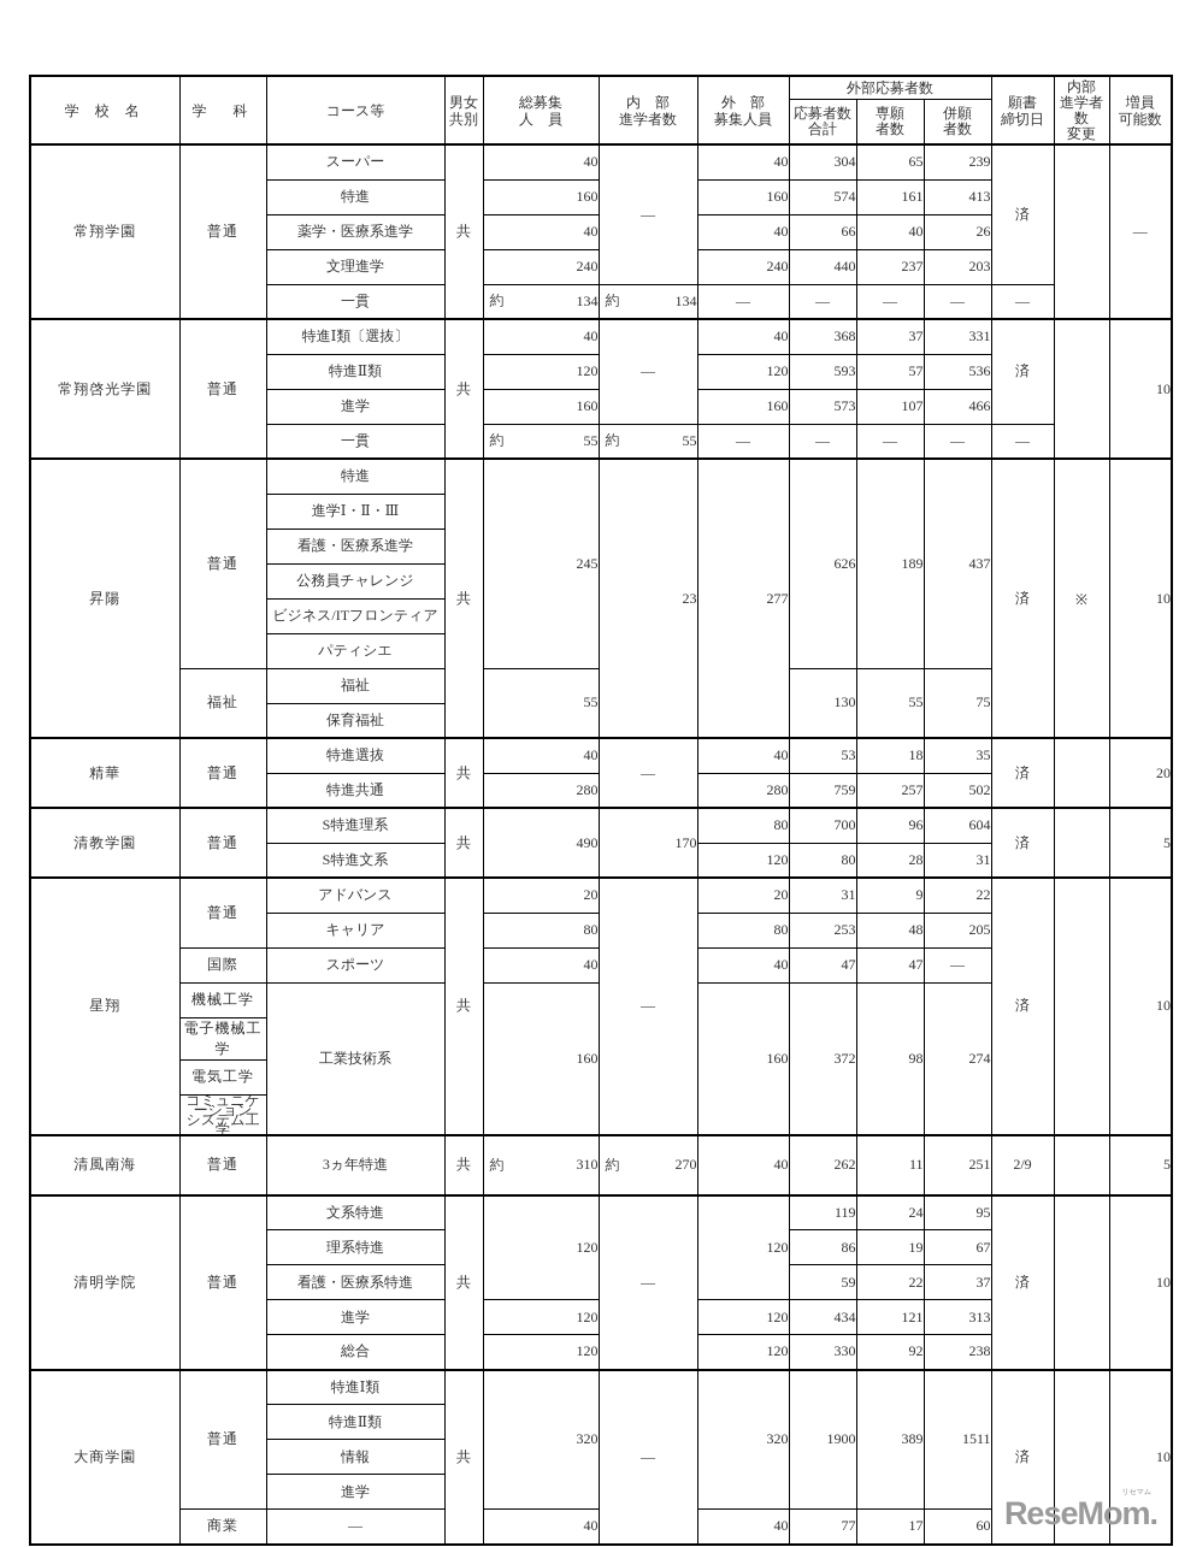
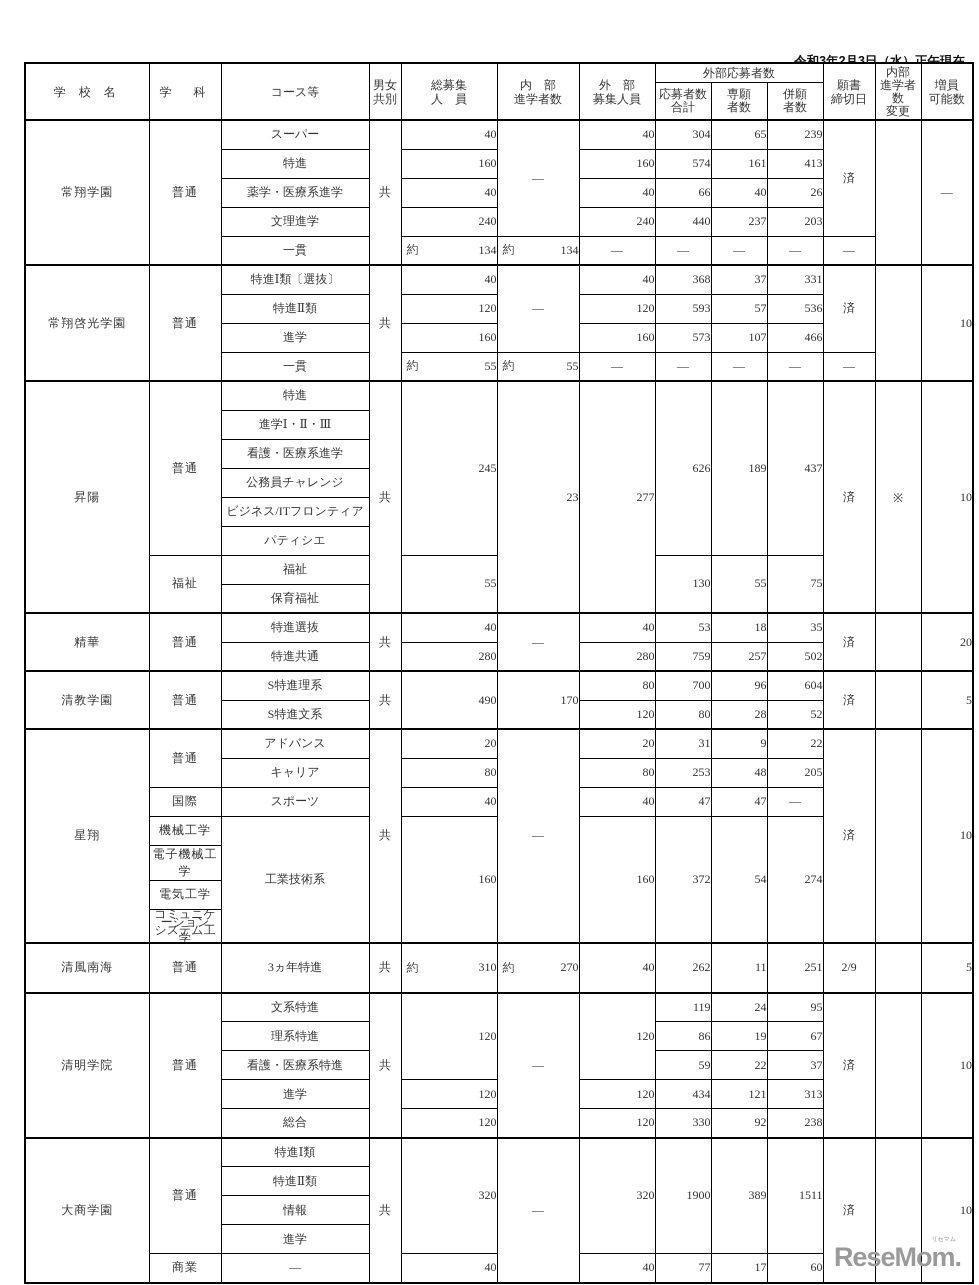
+ 令和3年2月3日（水）正午現在
  学 校 名	学 科	コース等	男女 共別	総募集 人 員	内 部 進学者数	外 部 募集人員	外部応募者数	願書 締切日	内部 進学者数 変更	増員 可能数
  応募者数 合計	専願 者数	併願 者数
  常翔学園	普通	スーパー	共	40	―	40	304	65	239	済		―
  特進	160	160	574	161	413
  薬学・医療系進学	40	40	66	40	26
  文理進学	240	240	440	237	203
  一貫	約 134	約 134	―	―	―	―	―
  常翔啓光学園	普通	特進Ⅰ類〔選抜〕	共	40	―	40	368	37	331	済		10
  特進Ⅱ類	120	120	593	57	536
  進学	160	160	573	107	466
  一貫	約 55	約 55	―	―	―	―	―
  昇陽	普通	特進	共	245	23	277	626	189	437	済	※	10
  進学Ⅰ・Ⅱ・Ⅲ
  看護・医療系進学
  公務員チャレンジ
  ビジネス/ITフロンティア
  パティシエ
  福祉	福祉	55	130	55	75
  保育福祉
  精華	普通	特進選抜	共	40	―	40	53	18	35	済		20
  特進共通	280	280	759	257	502
  清教学園	普通	S特進理系	共	490	170	80	700	96	604	済		5
- S特進文系	120	80	28	31
+ S特進文系	120	80	28	52
  星翔	普通	アドバンス	共	20	―	20	31	9	22	済		10
  キャリア	80	80	253	48	205
  国際	スポーツ	40	40	47	47	―
- 機械工学	工業技術系	160	160	372	98	274
+ 機械工学	工業技術系	160	160	372	54	274
  電子機械工学
  電気工学
  コミュニケーション システム工学
  清風南海	普通	3ヵ年特進	共	約 310	約 270	40	262	11	251	2/9		5
  清明学院	普通	文系特進	共	120	―	120	119	24	95	済		10
  理系特進	86	19	67
  看護・医療系特進	59	22	37
  進学	120	120	434	121	313
  総合	120	120	330	92	238
  大商学園	普通	特進Ⅰ類	共	320	―	320	1900	389	1511	済		10
  特進Ⅱ類
  情報
  進学
  商業	―	40	40	77	17	60
  ReseMom.
